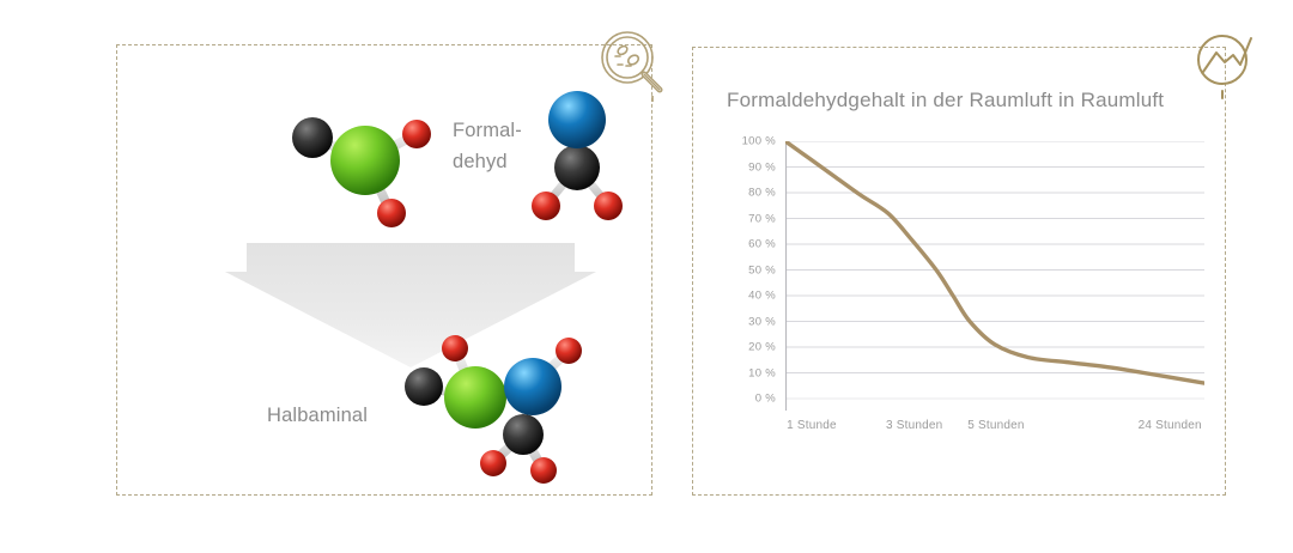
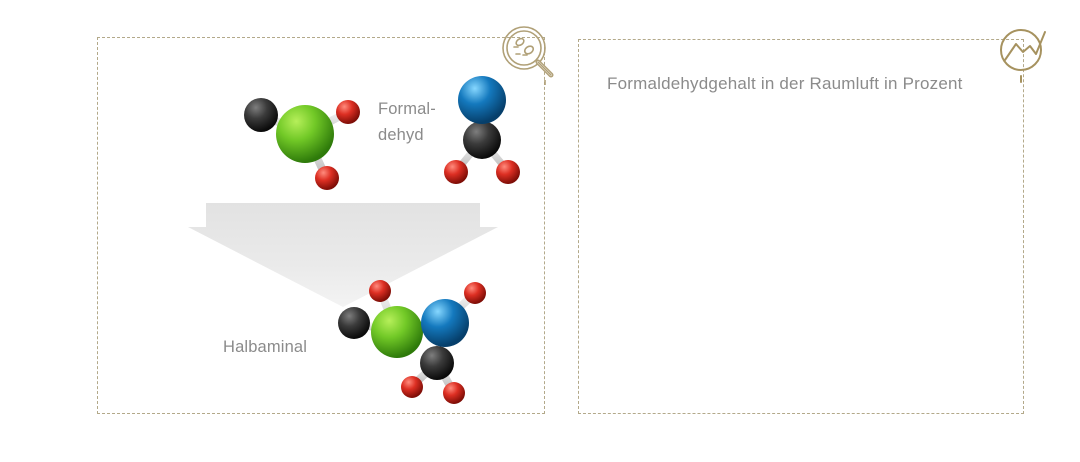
  Formal-
  dehyd
  Halbaminal
- Formaldehydgehalt in der Raumluft in Raumluft
+ Formaldehydgehalt in der Raumluft in Prozent
- 100 %
- 90 %
- 80 %
- 70 %
- 60 %
- 50 %
- 40 %
- 30 %
- 20 %
- 10 %
- 0 %
- 1 Stunde
- 3 Stunden
- 5 Stunden
- 24 Stunden
